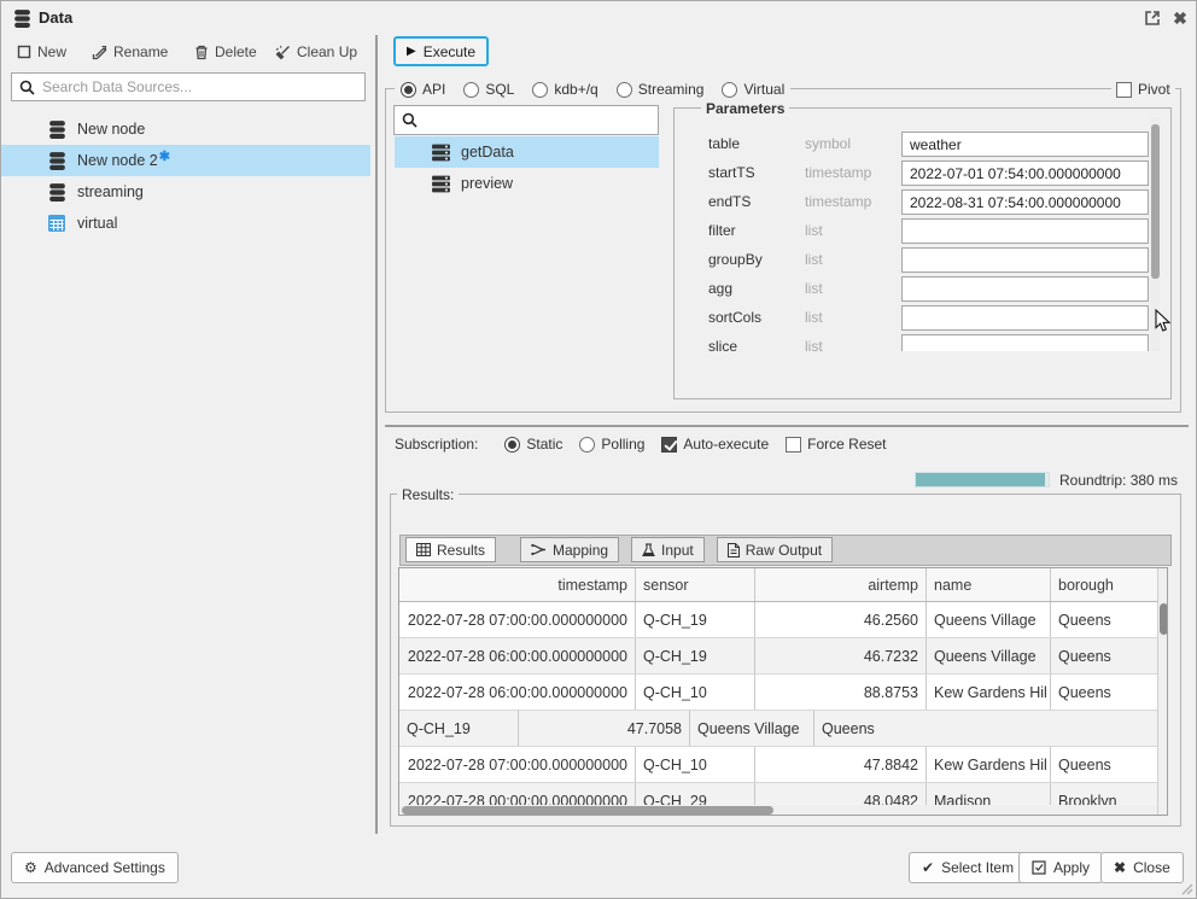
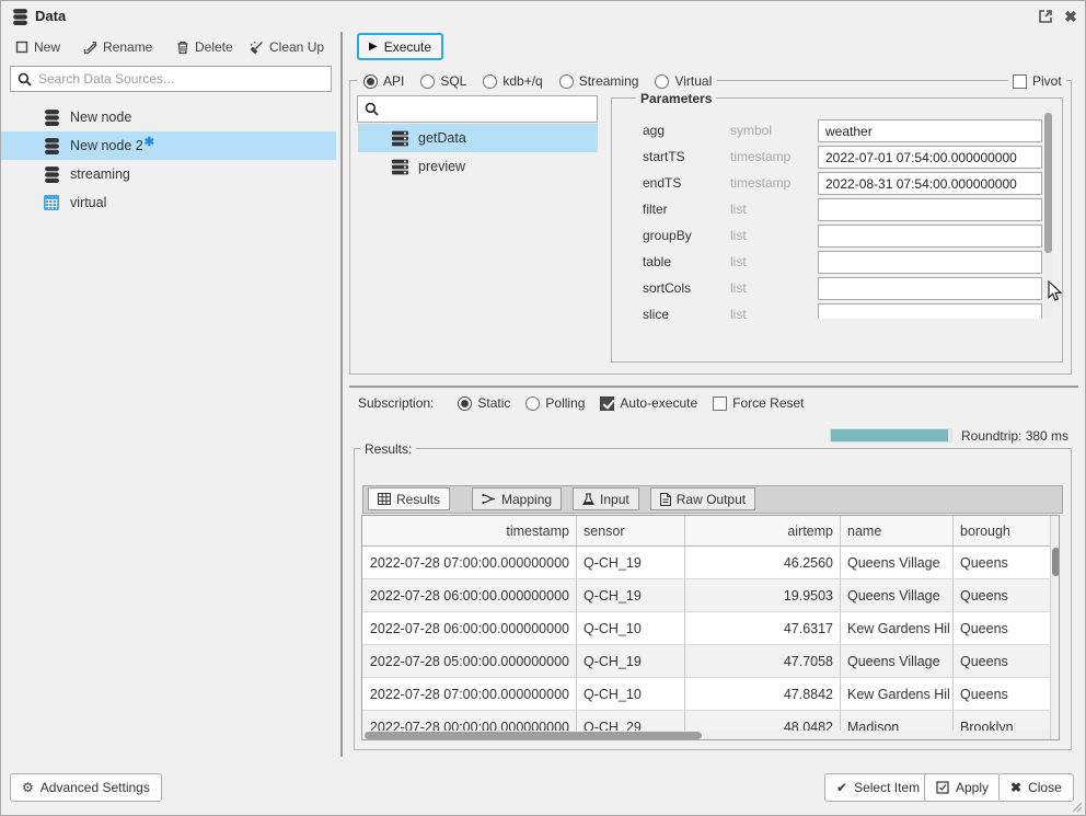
  Data
  ✖
  New
  Rename
  Delete
  Clean Up
  Search Data Sources...
  New node
  New node 2
  ✱
  streaming
  virtual
  ▶
  Execute
  API
  SQL
  kdb+/q
  Streaming
  Virtual
  Pivot
  getData
  preview
  Parameters
- table
+ agg
  symbol
  weather
  startTS
  timestamp
  2022-07-01 07:54:00.000000000
  endTS
  timestamp
  2022-08-31 07:54:00.000000000
  filter
  list
  groupBy
  list
- agg
+ table
  list
  sortCols
  list
  slice
  list
  Subscription:
  Static
  Polling
  Auto-execute
  Force Reset
  Roundtrip: 380 ms
  Results:
  Results
  Mapping
  Input
  Raw Output
  timestamp
  sensor
  airtemp
  name
  borough
  2022-07-28 07:00:00.000000000
  Q-CH_19
  46.2560
  Queens Village
  Queens
  2022-07-28 06:00:00.000000000
  Q-CH_19
- 46.7232
+ 19.9503
  Queens Village
  Queens
  2022-07-28 06:00:00.000000000
  Q-CH_10
- 88.8753
+ 47.6317
  Kew Gardens Hil
  Queens
+ 2022-07-28 05:00:00.000000000
  Q-CH_19
  47.7058
  Queens Village
  Queens
  2022-07-28 07:00:00.000000000
  Q-CH_10
  47.8842
  Kew Gardens Hil
  Queens
  2022-07-28 00:00:00.000000000
  Q-CH_29
  48.0482
  Madison
  Brooklyn
  ⚙
  Advanced Settings
  ✔
  Select Item
  Apply
  ✖
  Close
